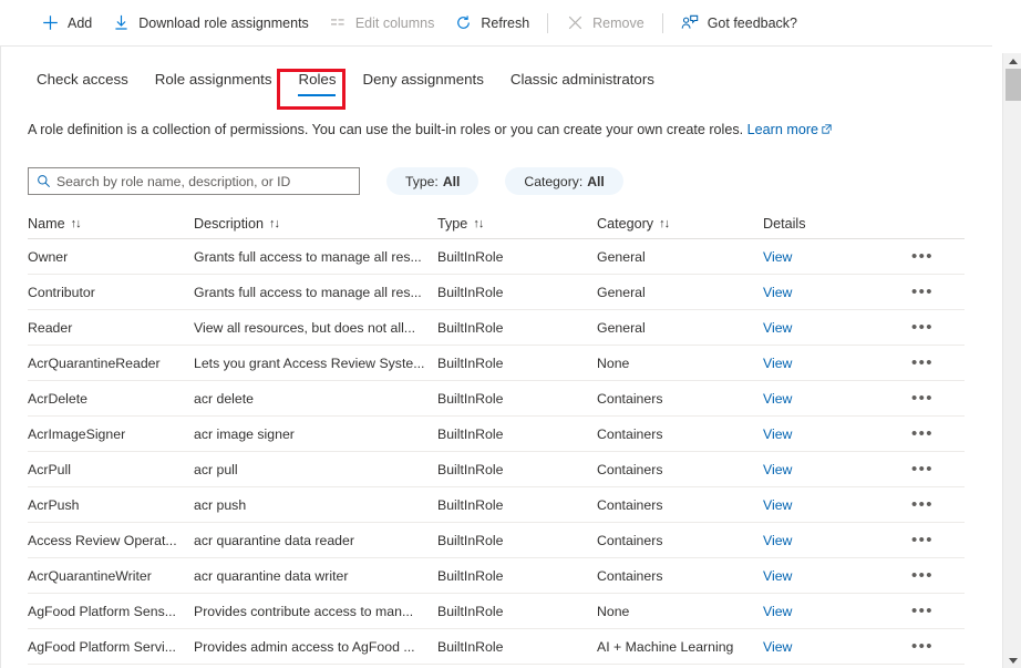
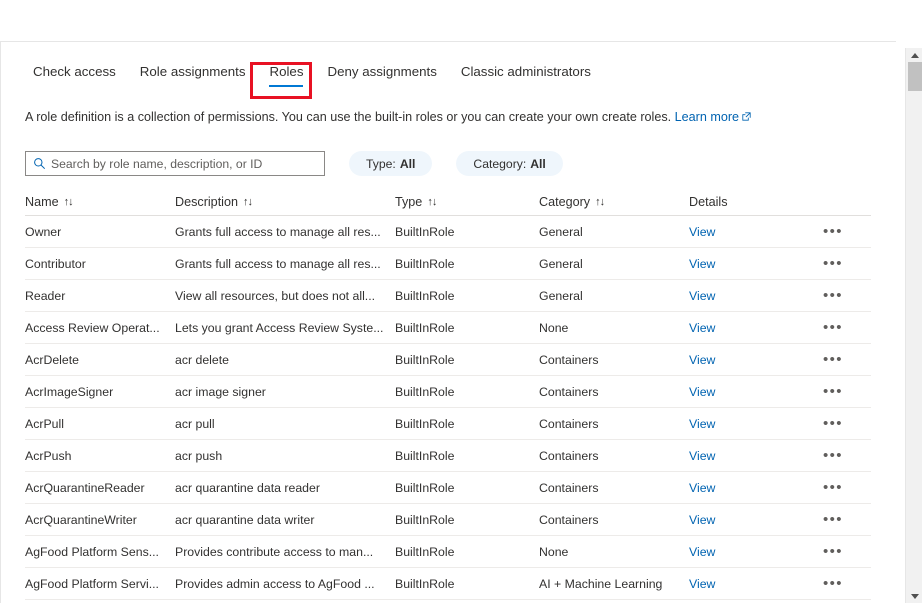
- Add
- Download role assignments
- Edit columns
- Refresh
- Remove
- Got feedback?
  Check access
  Role assignments
  Roles
  Deny assignments
  Classic administrators
  A role definition is a collection of permissions. You can use the built-in roles or you can create your own create roles. Learn more
  Search by role name, description, or ID
  Type
  :
  All
  Category
  :
  All
  Name
  ↑↓
  Description
  ↑↓
  Type
  ↑↓
  Category
  ↑↓
  Details
  Owner
  Grants full access to manage all res...
  BuiltInRole
  General
  View
  •••
  Contributor
  Grants full access to manage all res...
  BuiltInRole
  General
  View
  •••
  Reader
  View all resources, but does not all...
  BuiltInRole
  General
  View
  •••
- AcrQuarantineReader
+ Access Review Operat...
  Lets you grant Access Review Syste...
  BuiltInRole
  None
  View
  •••
  AcrDelete
  acr delete
  BuiltInRole
  Containers
  View
  •••
  AcrImageSigner
  acr image signer
  BuiltInRole
  Containers
  View
  •••
  AcrPull
  acr pull
  BuiltInRole
  Containers
  View
  •••
  AcrPush
  acr push
  BuiltInRole
  Containers
  View
  •••
- Access Review Operat...
+ AcrQuarantineReader
  acr quarantine data reader
  BuiltInRole
  Containers
  View
  •••
  AcrQuarantineWriter
  acr quarantine data writer
  BuiltInRole
  Containers
  View
  •••
  AgFood Platform Sens...
  Provides contribute access to man...
  BuiltInRole
  None
  View
  •••
  AgFood Platform Servi...
  Provides admin access to AgFood ...
  BuiltInRole
  AI + Machine Learning
  View
  •••
